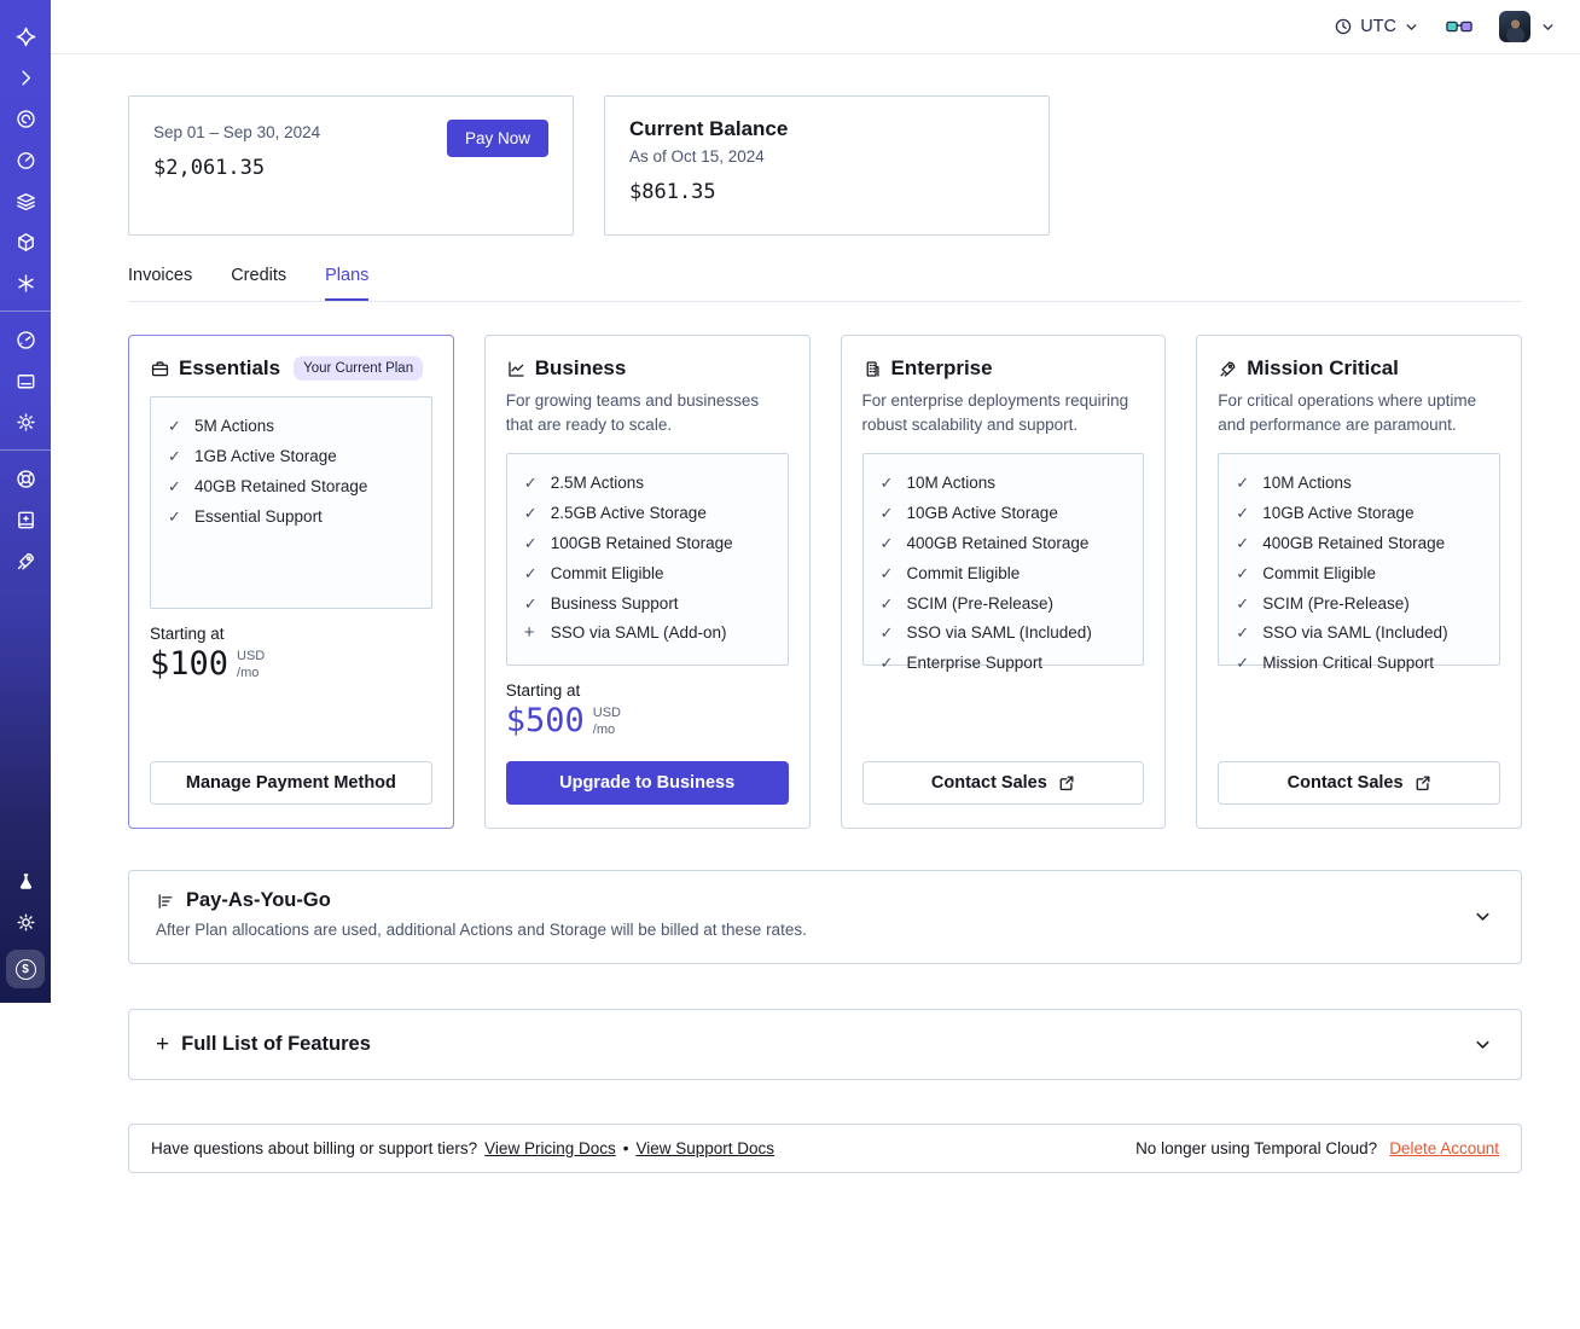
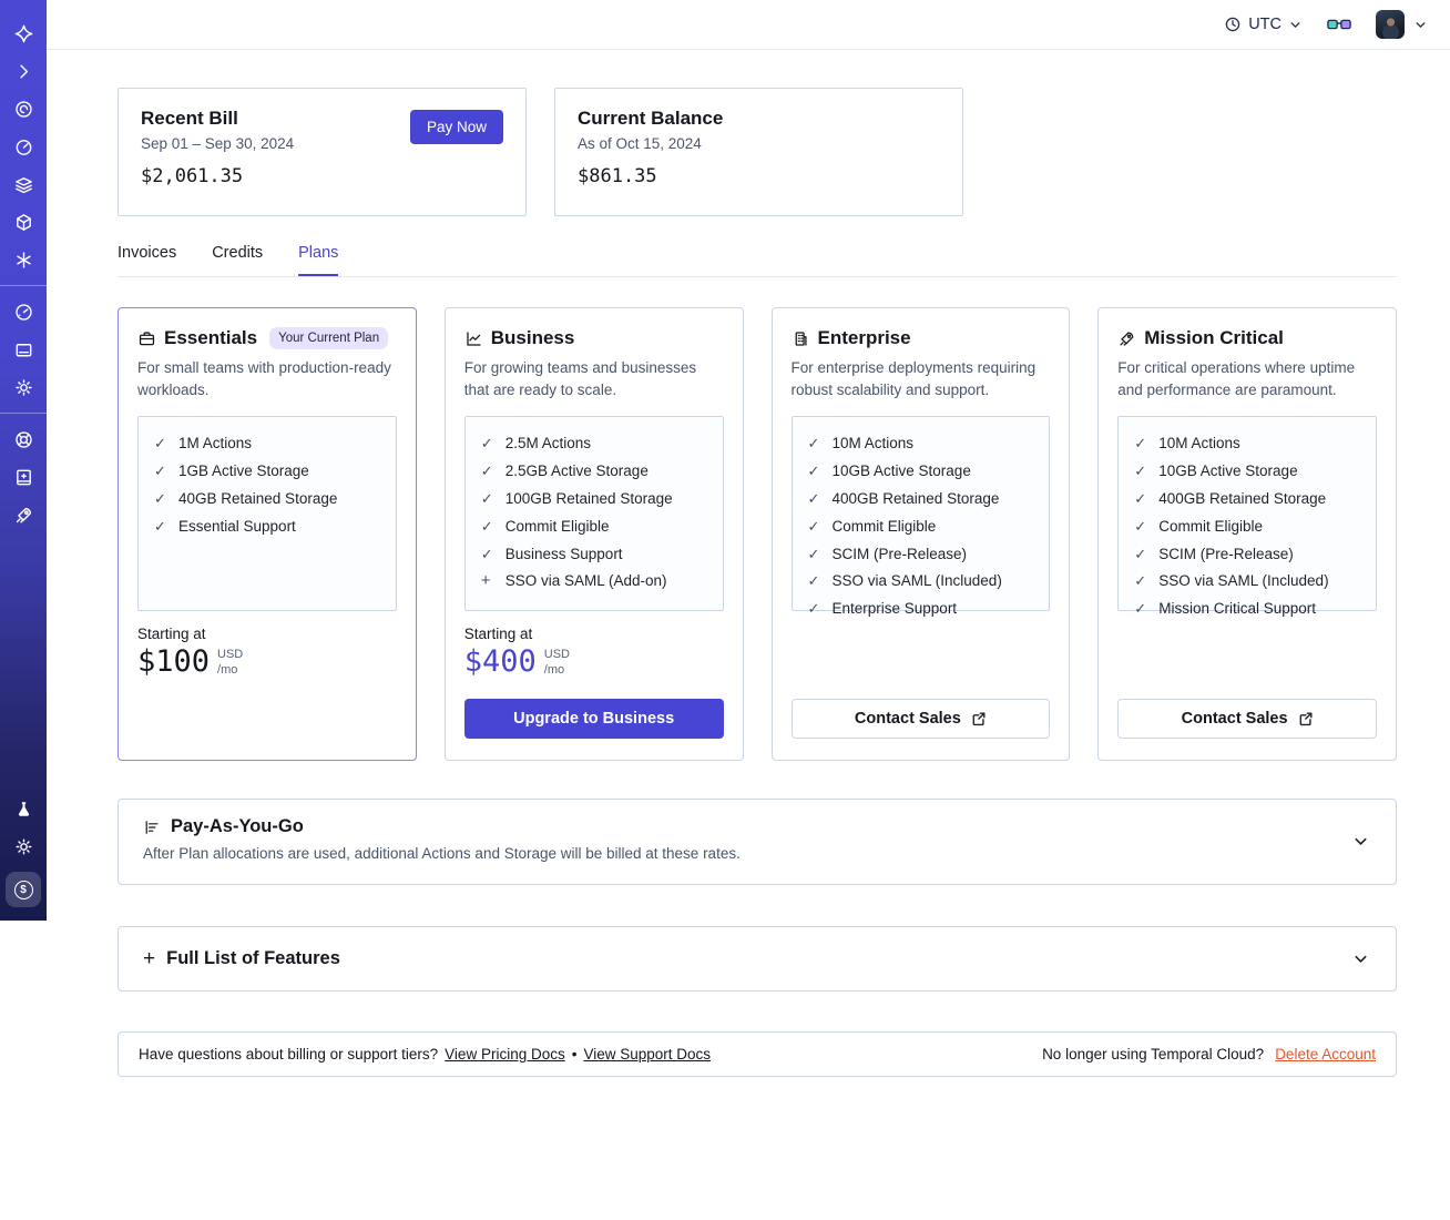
  $
  UTC
+ Recent Bill
  Sep 01 – Sep 30, 2024
  $2,061.35
  Pay Now
  Current Balance
  As of Oct 15, 2024
  $861.35
  Invoices
  Credits
  Plans
  Essentials
  Your Current Plan
+ For small teams with production-ready workloads.
  ✓
- 5M Actions
+ 1M Actions
  ✓
  1GB Active Storage
  ✓
  40GB Retained Storage
  ✓
  Essential Support
  Starting at
  $100
  USD
  /mo
- Manage Payment Method
  Business
  For growing teams and businesses that are ready to scale.
  ✓
  2.5M Actions
  ✓
  2.5GB Active Storage
  ✓
  100GB Retained Storage
  ✓
  Commit Eligible
  ✓
  Business Support
  +
  SSO via SAML (Add-on)
  Starting at
- $500
+ $400
  USD
  /mo
  Upgrade to Business
  Enterprise
  For enterprise deployments requiring robust scalability and support.
  ✓
  10M Actions
  ✓
  10GB Active Storage
  ✓
  400GB Retained Storage
  ✓
  Commit Eligible
  ✓
  SCIM (Pre-Release)
  ✓
  SSO via SAML (Included)
  ✓
  Enterprise Support
  Contact Sales
  Mission Critical
  For critical operations where uptime and performance are paramount.
  ✓
  10M Actions
  ✓
  10GB Active Storage
  ✓
  400GB Retained Storage
  ✓
  Commit Eligible
  ✓
  SCIM (Pre-Release)
  ✓
  SSO via SAML (Included)
  ✓
  Mission Critical Support
  Contact Sales
  Pay-As-You-Go
  After Plan allocations are used, additional Actions and Storage will be billed at these rates.
  +
  Full List of Features
  Have questions about billing or support tiers?
  View Pricing Docs
  •
  View Support Docs
  No longer using Temporal Cloud?
  Delete Account
